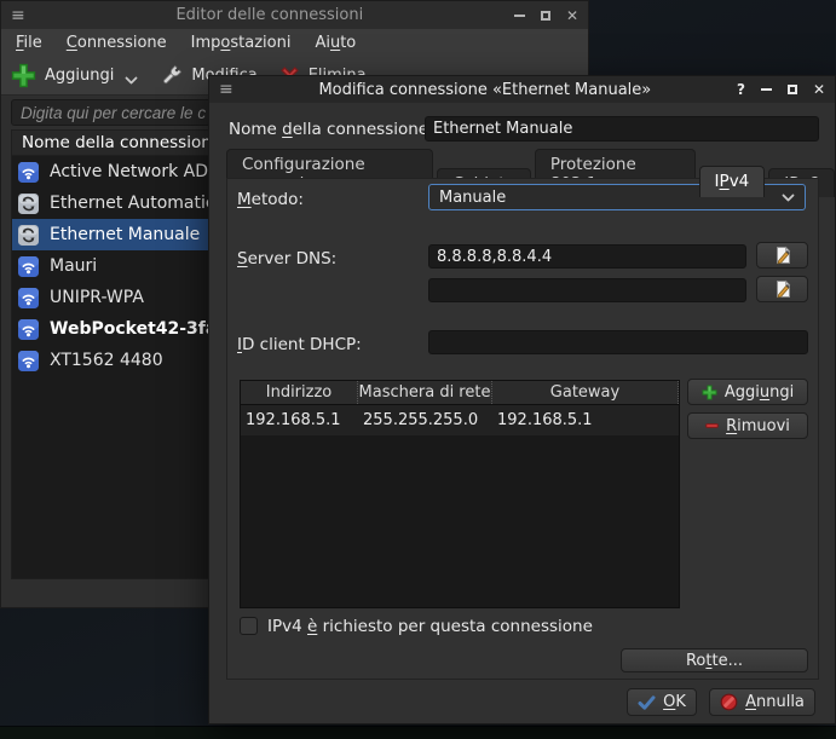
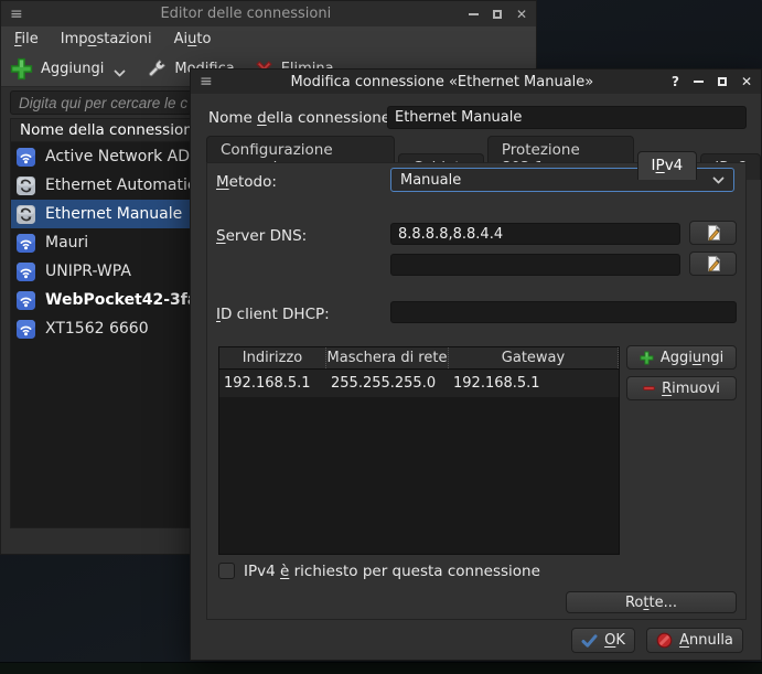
  ≡
  Editor delle connessioni
  ✕
  File
- Connessione
  Impostazioni
  Aiuto
  Aggiungi
  Digita qui per cercare le c
  Nome della connession
  Active Network AD
  Ethernet Automati
  Ethernet Manuale
  Mauri
  UNIPR-WPA
  WebPocket42-3f
- XT1562 4480
+ XT1562 6660
  ≡
  Modifica connessione «Ethernet Manuale»
  ?
  ✕
  Nome della connessione
  Ethernet Manuale
  IPv4
  Metodo:
  Manuale
  Server DNS:
  8.8.8.8,8.8.4.4
  ID client DHCP:
  Indirizzo
  Maschera di rete
  Gateway
  192.168.5.1
  255.255.255.0
  192.168.5.1
  Aggiungi
  Rimuovi
  IPv4 è richiesto per questa connessione
  Rotte...
  OK
  Annulla
